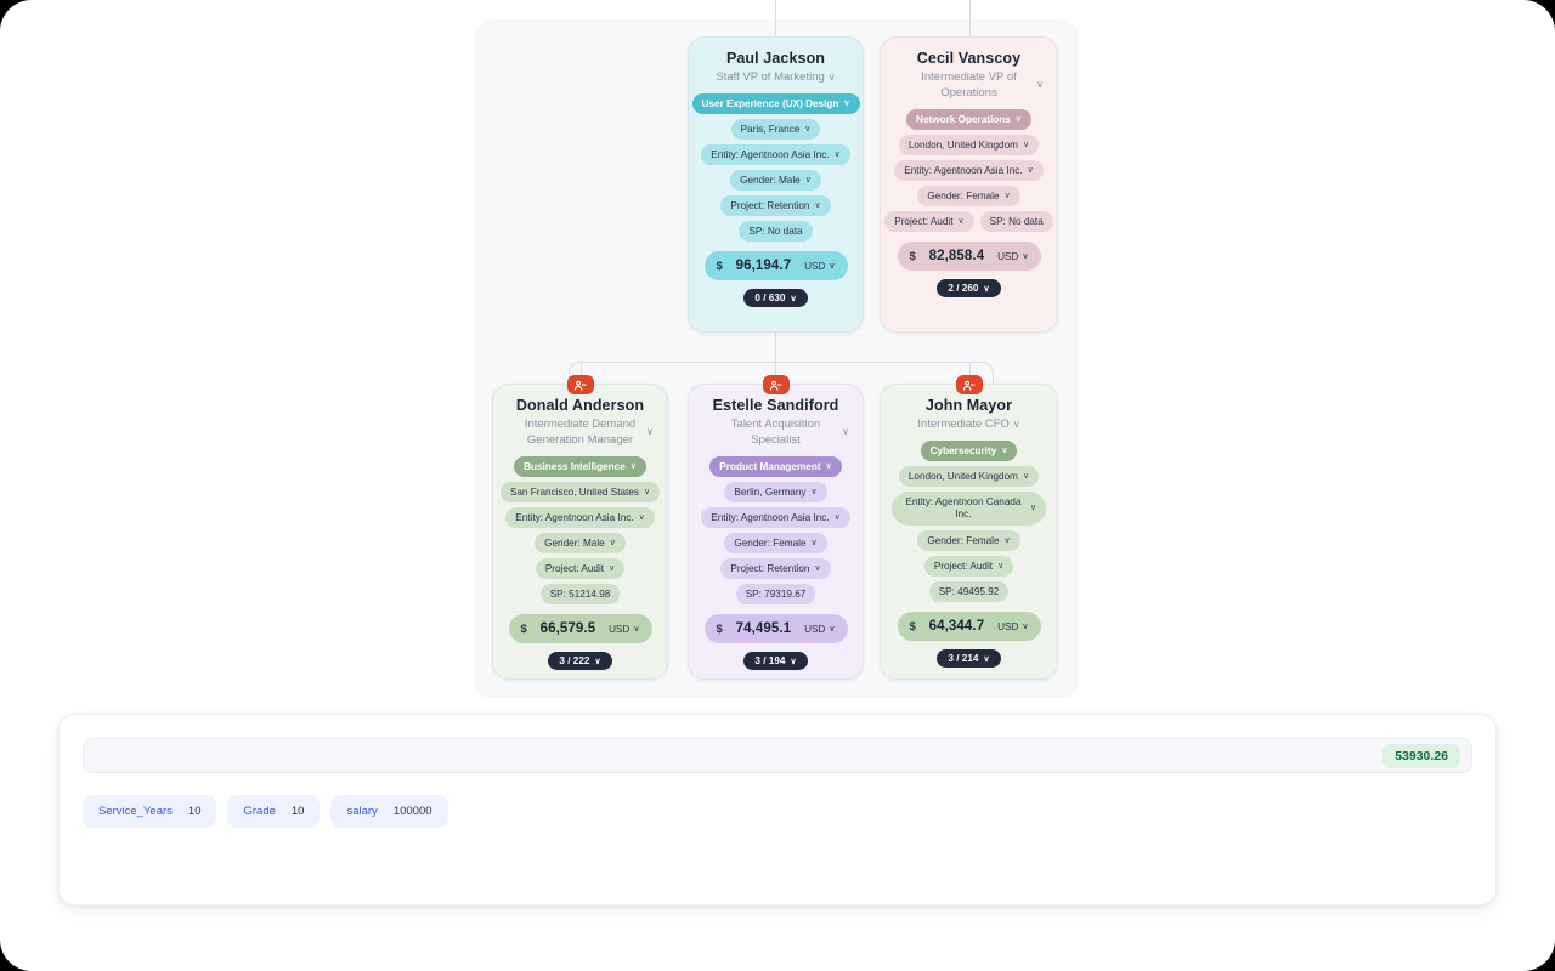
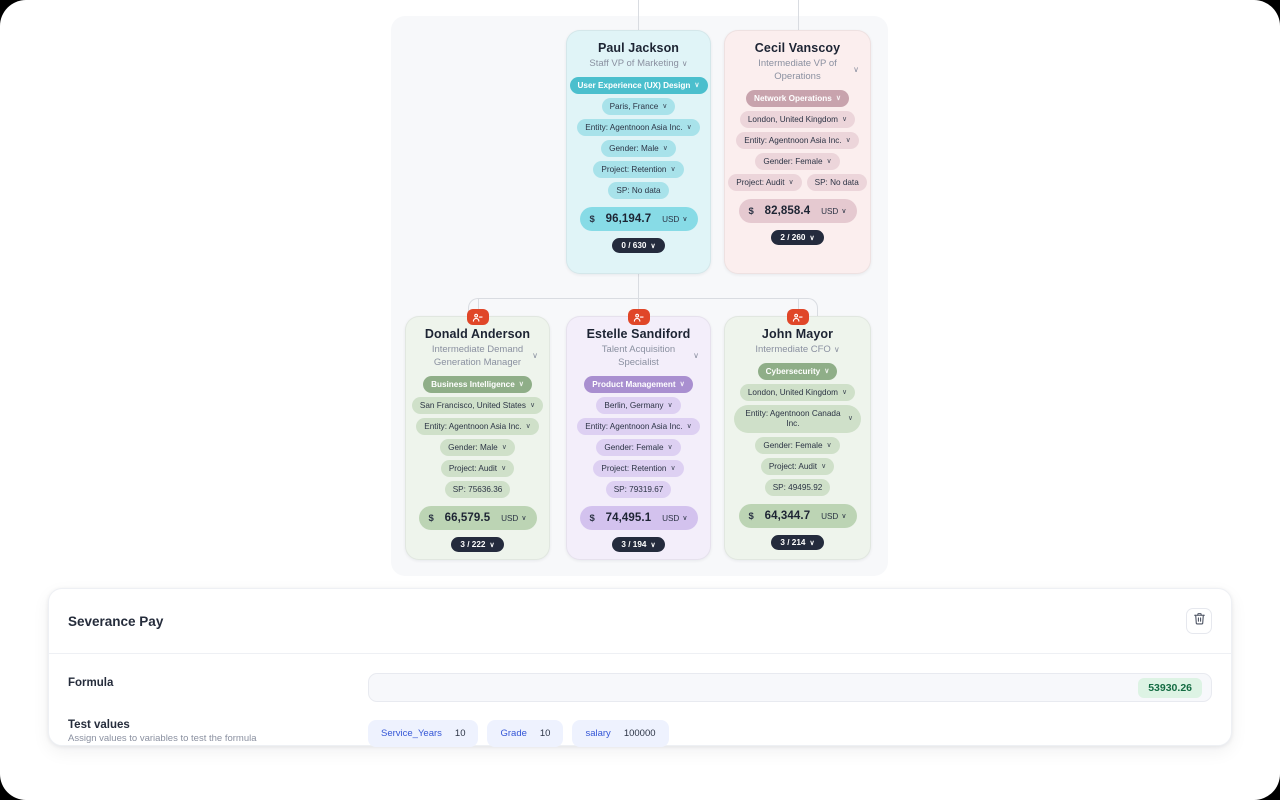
  Paul Jackson
  Staff VP of Marketing
  ∨
  User Experience (UX) Design
  Paris, France
  Entity: Agentnoon Asia Inc.
  Gender: Male
  Project: Retention
  SP: No data
  $
  96,194.7
  USD
  0 / 630
  Cecil Vanscoy
  Intermediate VP of Operations
  ∨
  Network Operations
  London, United Kingdom
  Entity: Agentnoon Asia Inc.
  Gender: Female
  Project: Audit
  SP: No data
  $
  82,858.4
  USD
  2 / 260
  Donald Anderson
  Intermediate Demand Generation Manager
  ∨
  Business Intelligence
  San Francisco, United States
  Entity: Agentnoon Asia Inc.
  Gender: Male
  Project: Audit
- SP: 51214.98
+ SP: 75636.36
  $
  66,579.5
  USD
  3 / 222
  Estelle Sandiford
  Talent Acquisition Specialist
  ∨
  Product Management
  Berlin, Germany
  Entity: Agentnoon Asia Inc.
  Gender: Female
  Project: Retention
  SP: 79319.67
  $
  74,495.1
  USD
  3 / 194
  John Mayor
  Intermediate CFO
  ∨
  Cybersecurity
  London, United Kingdom
  Entity: Agentnoon Canada Inc.
  Gender: Female
  Project: Audit
  SP: 49495.92
  $
  64,344.7
  USD
  3 / 214
+ Severance Pay
+ Formula
  53930.26
+ Test values
+ Assign values to variables to test the formula
  Service_Years
  10
  Grade
  10
  salary
  100000
